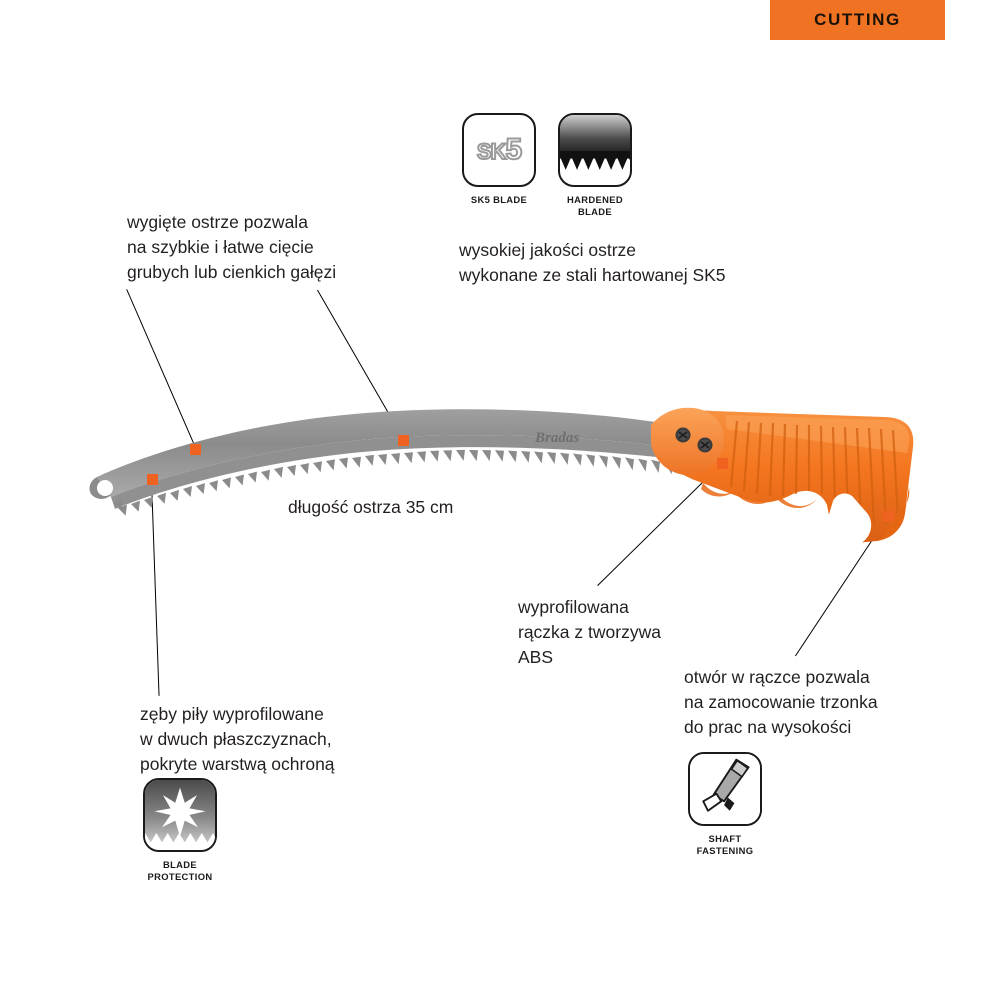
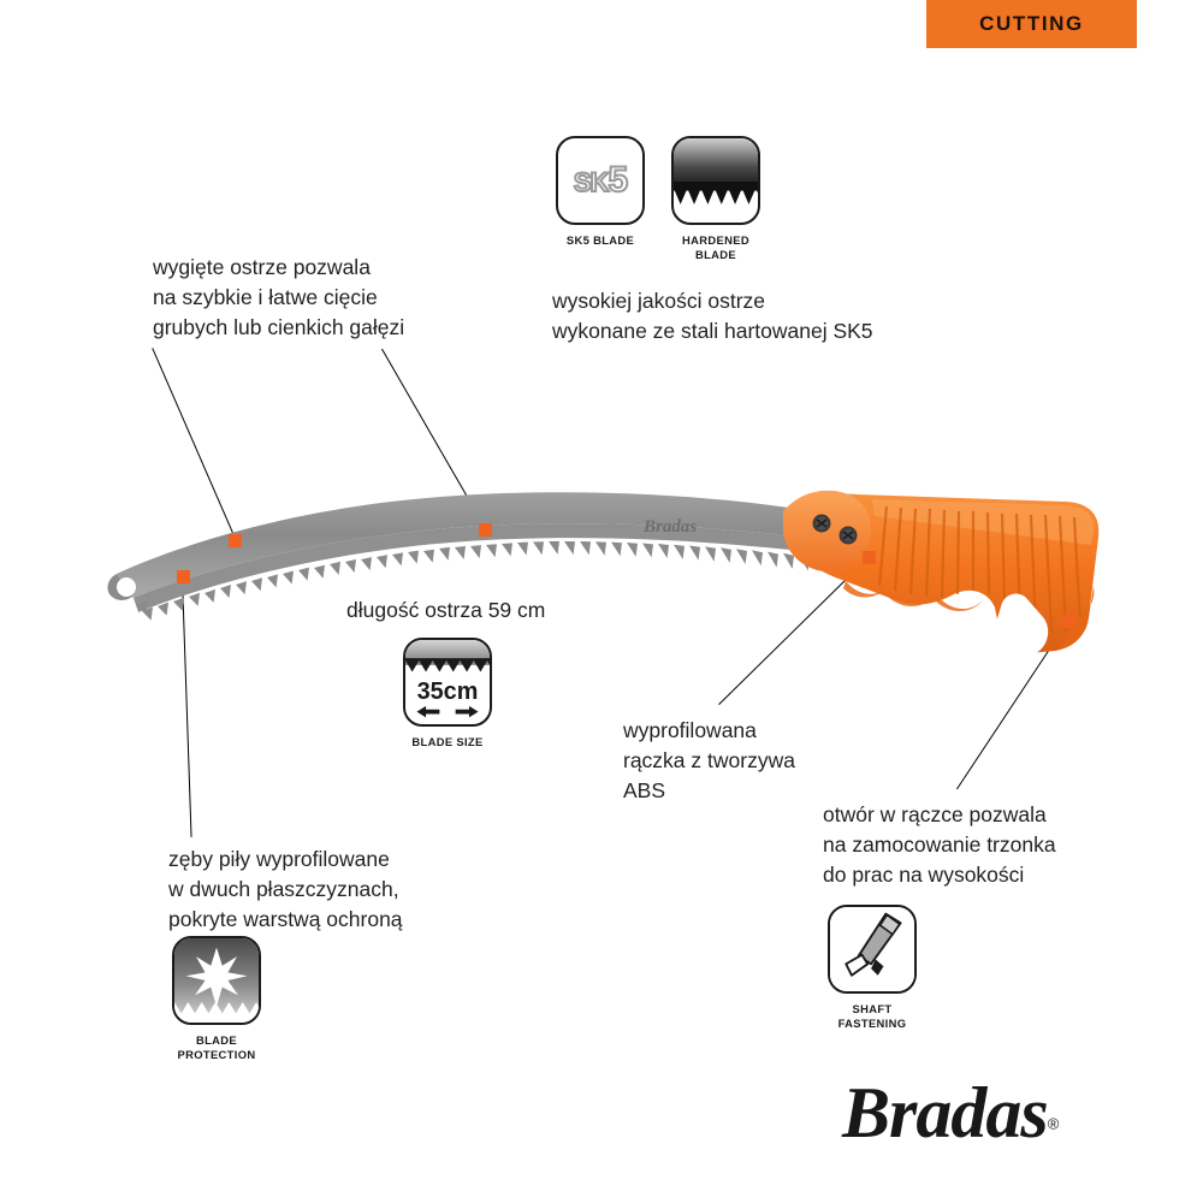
  CUTTING
  SK5
  SK5 BLADE
  HARDENED
  BLADE
  wygięte ostrze pozwala
  na szybkie i łatwe cięcie
  grubych lub cienkich gałęzi
  wysokiej jakości ostrze
  wykonane ze stali hartowanej SK5
  zęby piły wyprofilowane
  w dwuch płaszczyznach,
  pokryte warstwą ochroną
  wyprofilowana
  rączka z tworzywa
  ABS
  otwór w rączce pozwala
  na zamocowanie trzonka
  do prac na wysokości
- długość ostrza 35 cm
+ długość ostrza 59 cm
+ 35cm
+ BLADE SIZE
  BLADE
  PROTECTION
  SHAFT
  FASTENING
  Bradas
+ Bradas®
